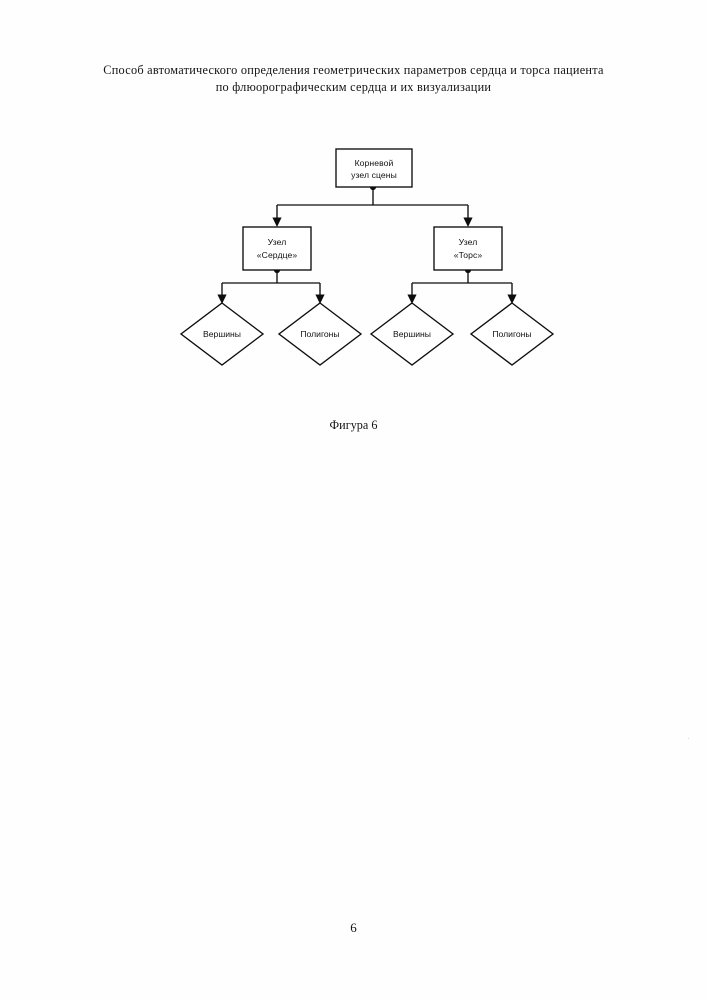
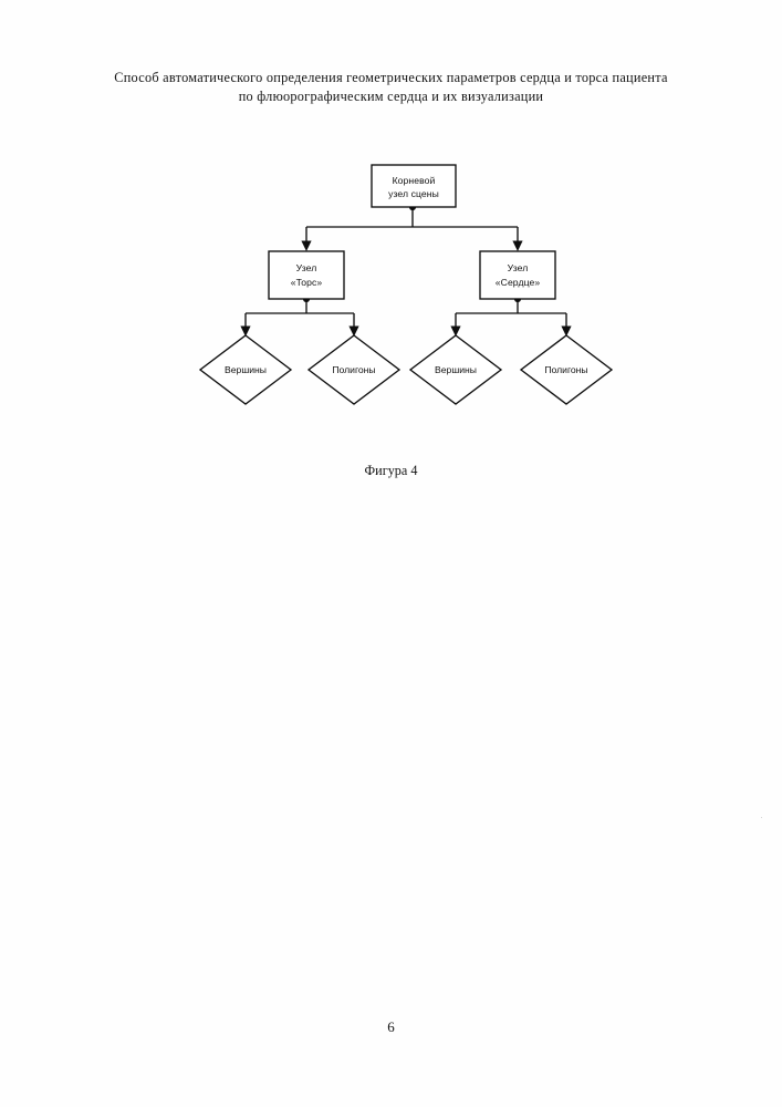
  Способ автоматического определения геометрических параметров сердца и торса пациента
  по флюорографическим сердца и их визуализации
  Корневой
  узел сцены
  Узел
- «Сердце»
+ «Торс»
  Узел
- «Торс»
+ «Сердце»
  Вершины
  Полигоны
  Вершины
  Полигоны
- Фигура 6
+ Фигура 4
  6
